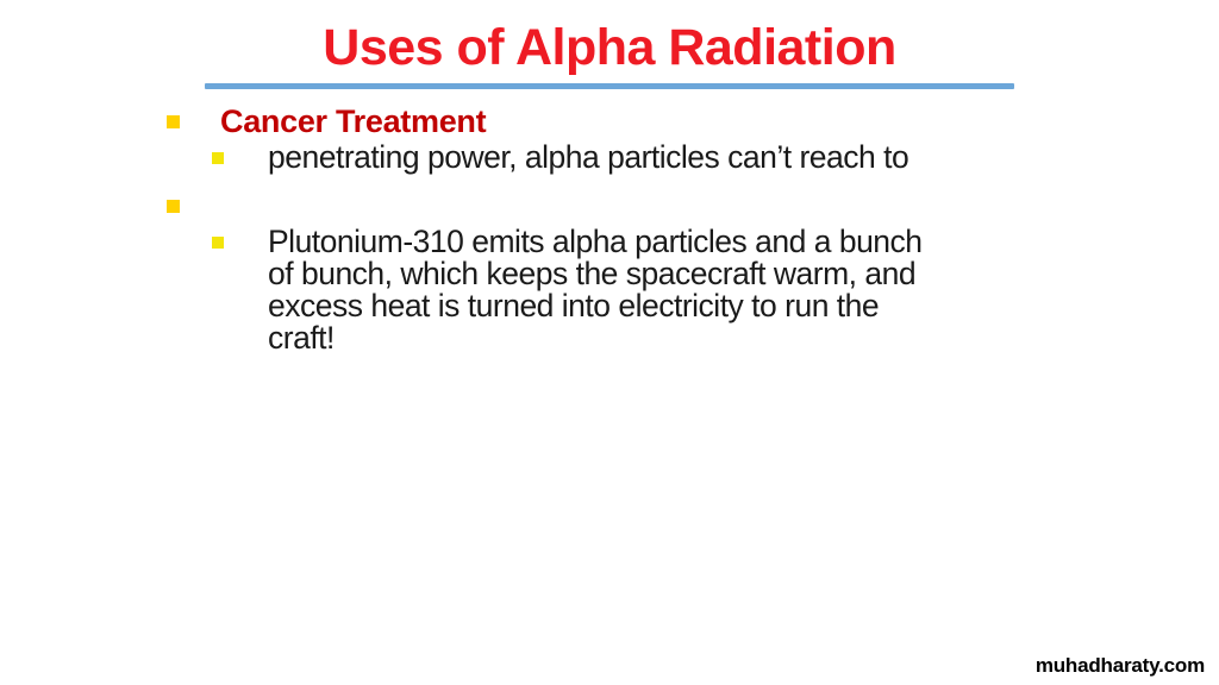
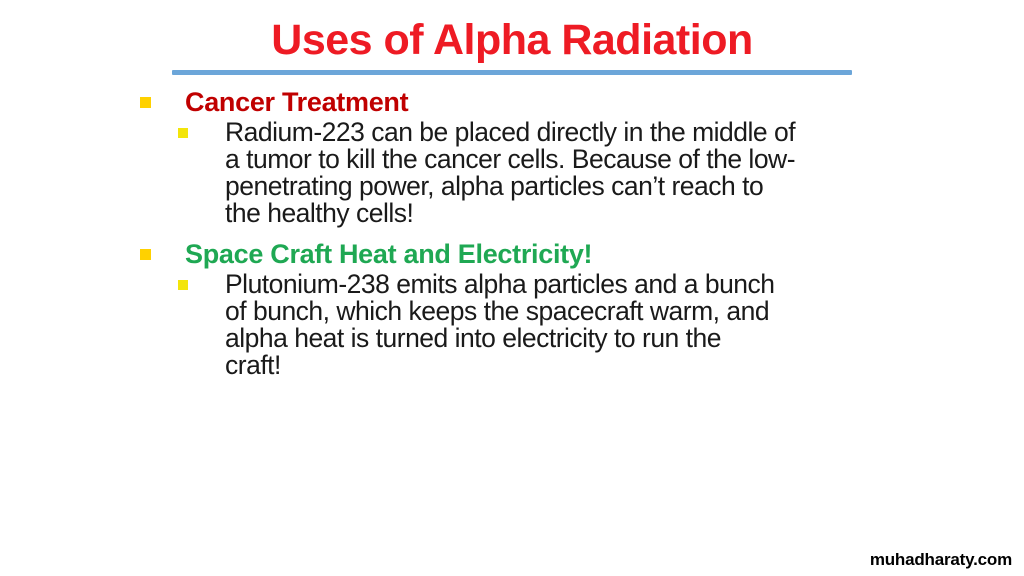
  Uses of Alpha Radiation
  Cancer Treatment
+ Radium-223 can be placed directly in the middle of
+ a tumor to kill the cancer cells. Because of the low-
  penetrating power, alpha particles can’t reach to
+ the healthy cells!
+ Space Craft Heat and Electricity!
- Plutonium-310 emits alpha particles and a bunch
+ Plutonium-238 emits alpha particles and a bunch
  of bunch, which keeps the spacecraft warm, and
- excess heat is turned into electricity to run the
+ alpha heat is turned into electricity to run the
  craft!
  muhadharaty.com
